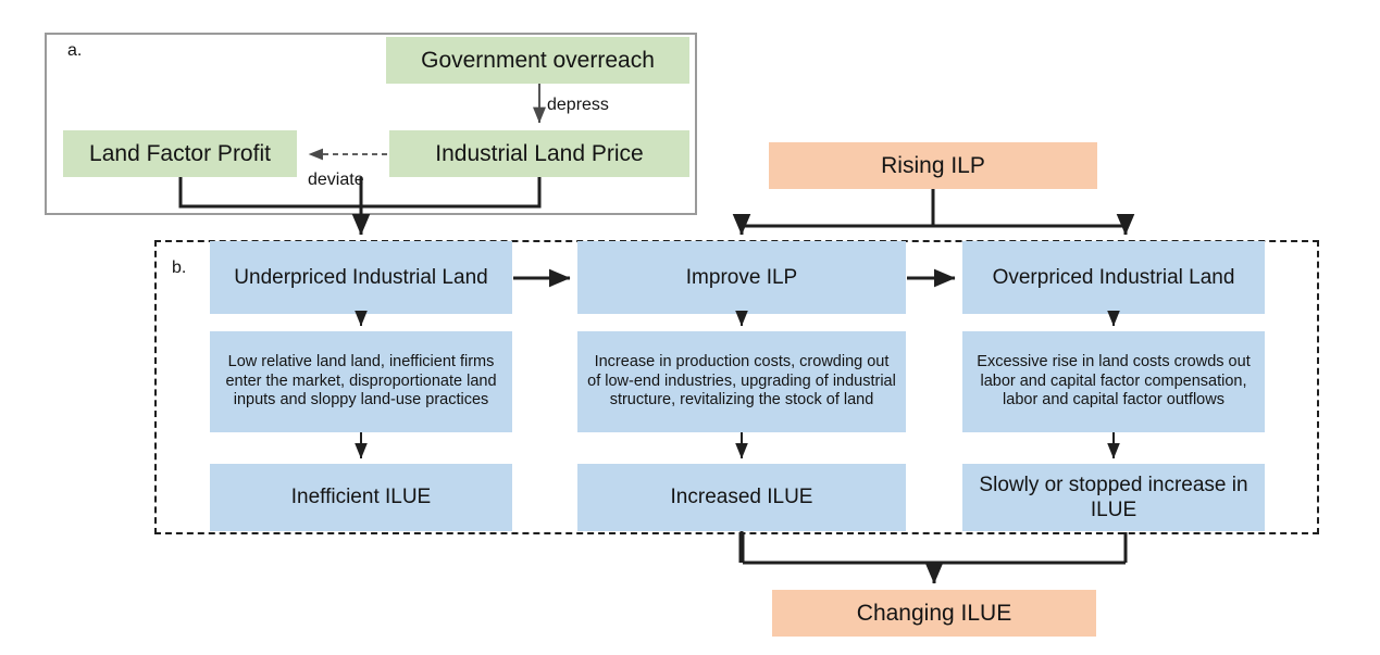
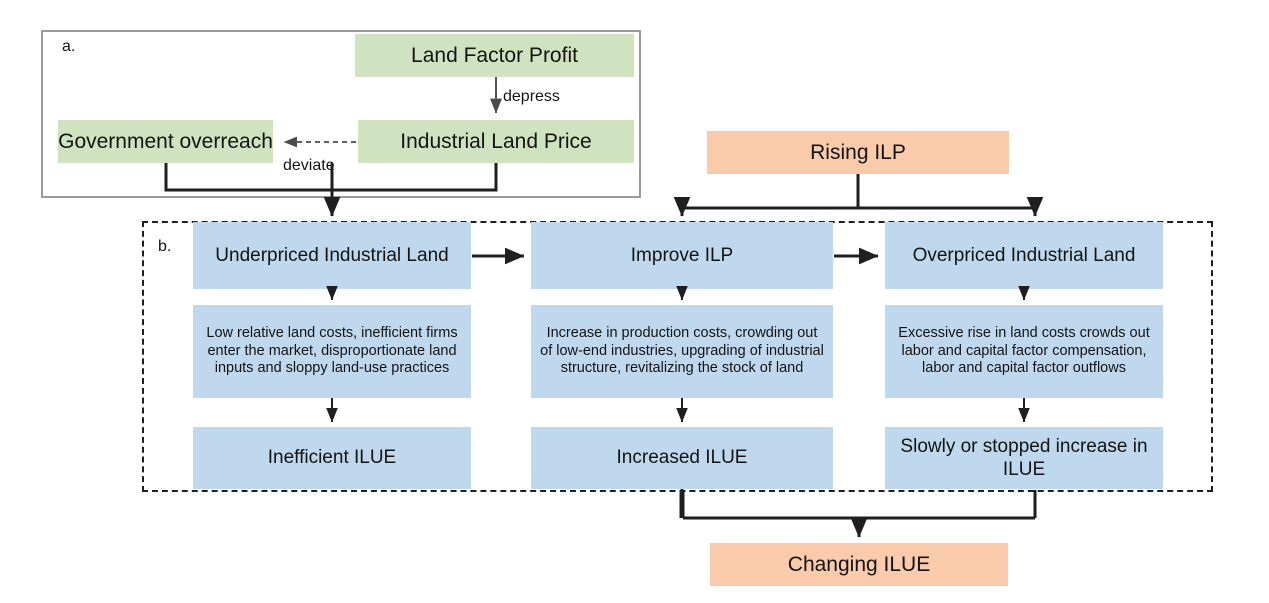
  a.
- Government overreach
+ Land Factor Profit
  Industrial Land Price
- Land Factor Profit
+ Government overreach
  depress
  deviate
  b.
  Underpriced Industrial Land
- Low relative land land, inefficient firms enter the market, disproportionate land inputs and sloppy land-use practices
+ Low relative land costs, inefficient firms enter the market, disproportionate land inputs and sloppy land-use practices
  Inefficient ILUE
  Improve ILP
  Increase in production costs, crowding out of low-end industries, upgrading of industrial structure, revitalizing the stock of land
  Increased ILUE
  Overpriced Industrial Land
  Excessive rise in land costs crowds out labor and capital factor compensation, labor and capital factor outflows
  Slowly or stopped increase in ILUE
  Rising ILP
  Changing ILUE
